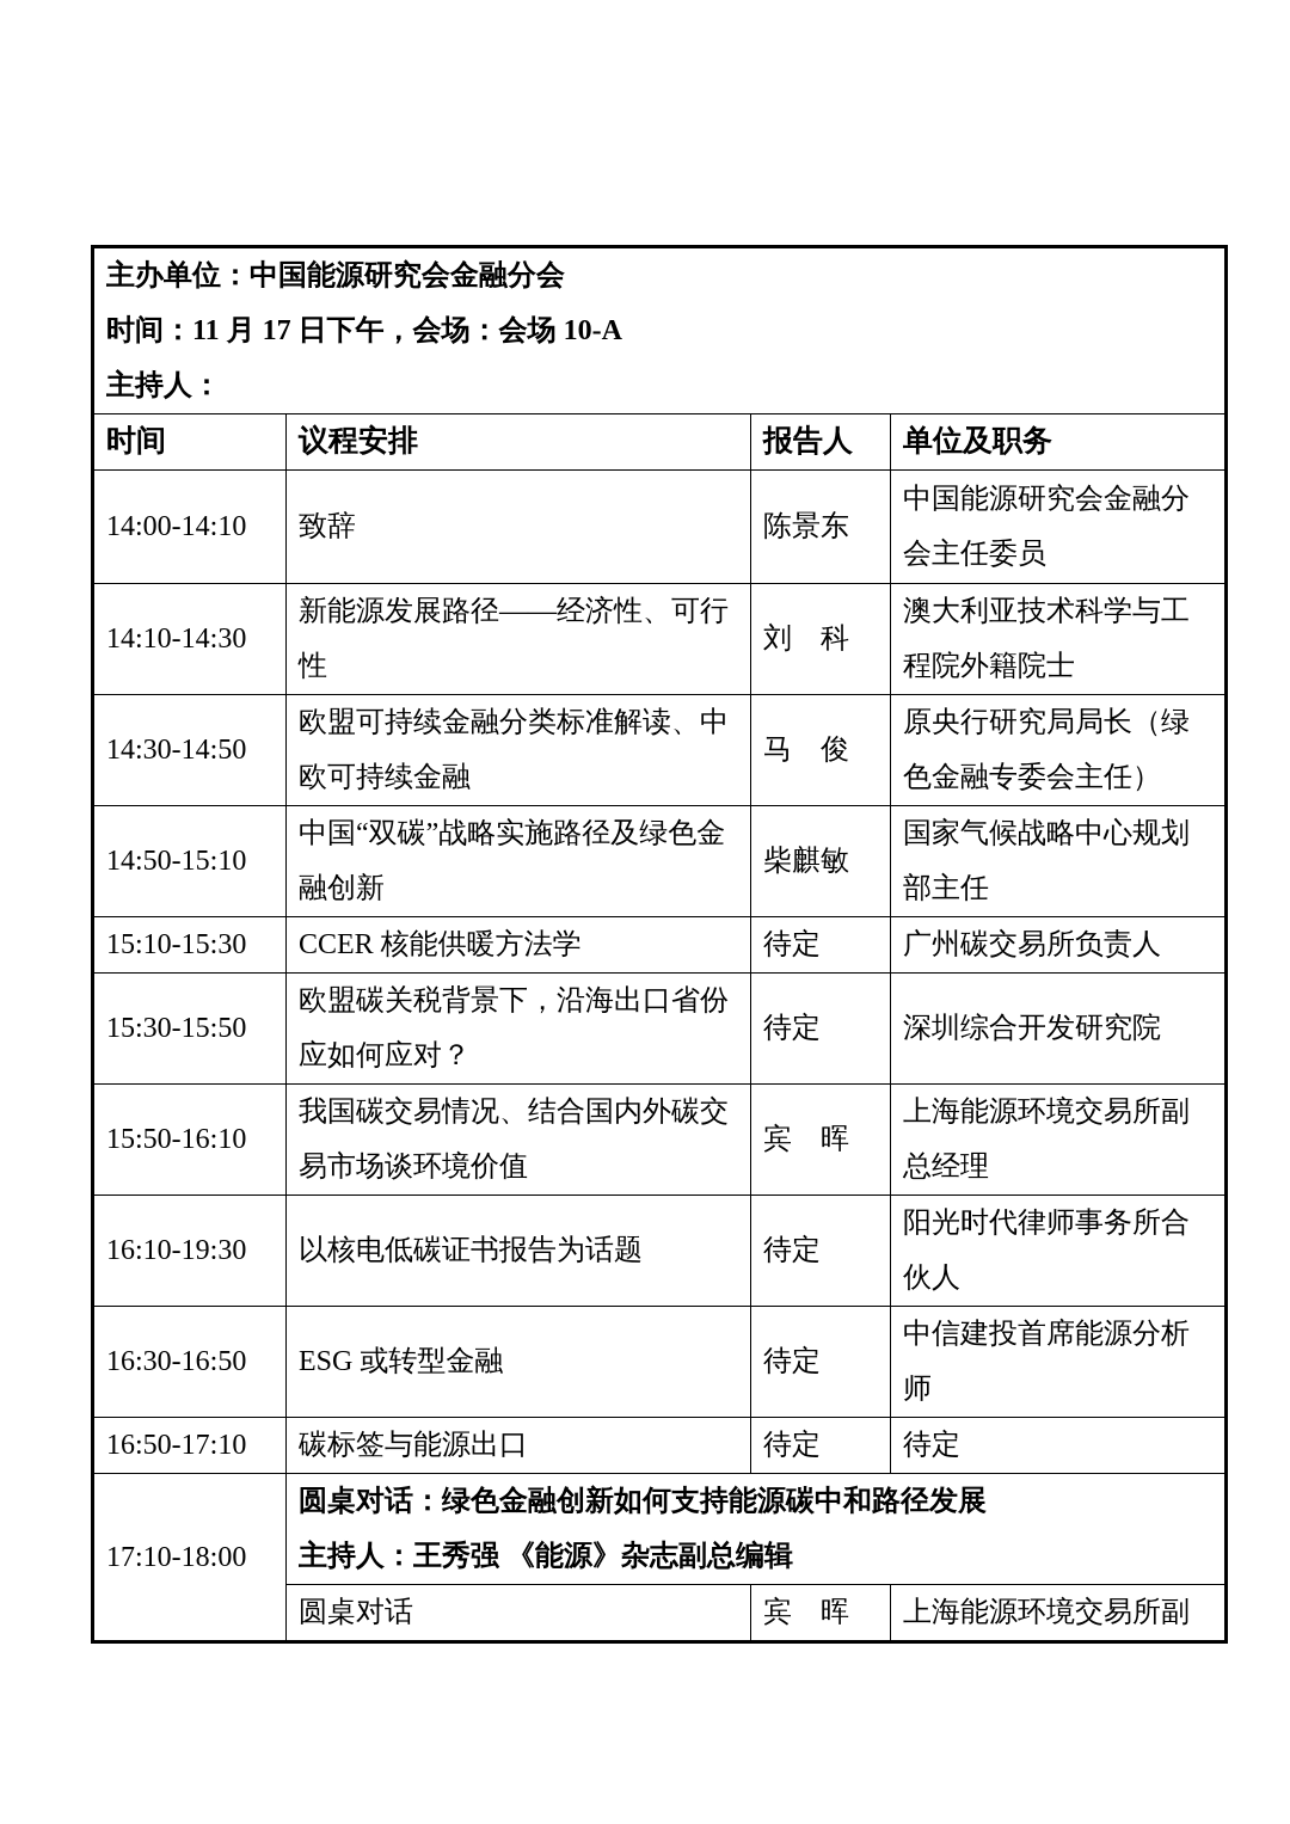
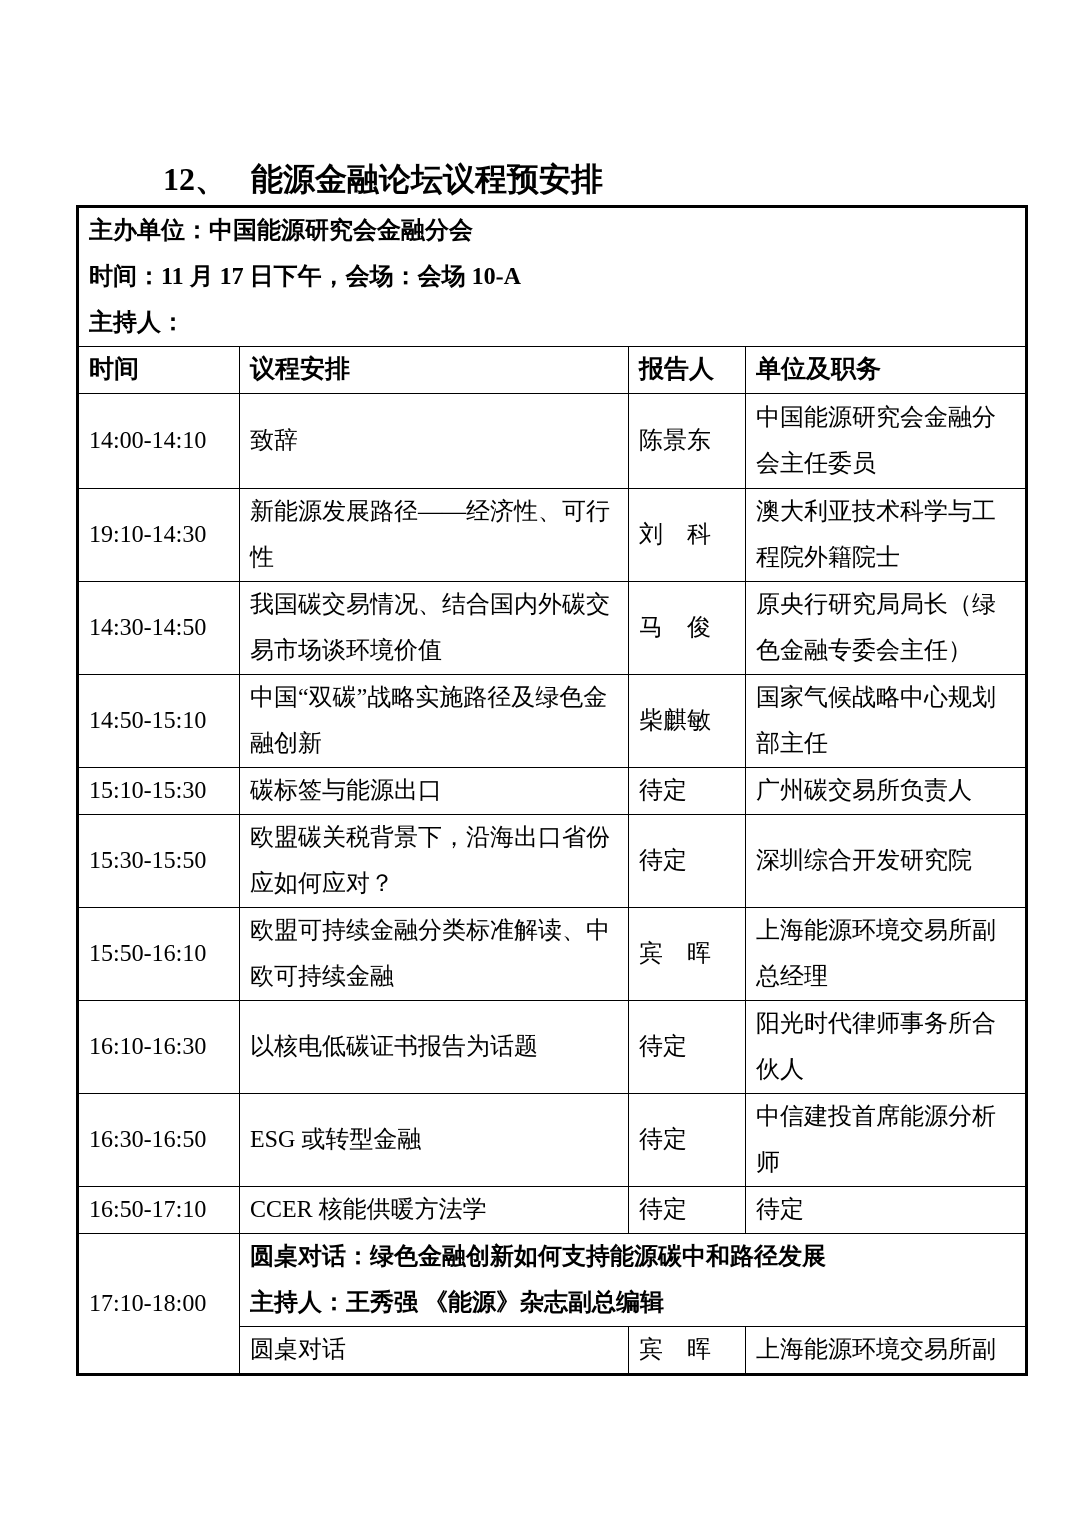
+ 12、 能源金融论坛议程预安排
  主办单位：中国能源研究会金融分会 时间：11 月 17 日下午，会场：会场 10-A 主持人：
  时间	议程安排	报告人	单位及职务
  14:00-14:10	致辞	陈景东	中国能源研究会金融分会主任委员
- 14:10-14:30	新能源发展路径——经济性、可行性	刘 科	澳大利亚技术科学与工程院外籍院士
+ 19:10-14:30	新能源发展路径——经济性、可行性	刘 科	澳大利亚技术科学与工程院外籍院士
- 14:30-14:50	欧盟可持续金融分类标准解读、中欧可持续金融	马 俊	原央行研究局局长（绿色金融专委会主任）
+ 14:30-14:50	我国碳交易情况、结合国内外碳交易市场谈环境价值	马 俊	原央行研究局局长（绿色金融专委会主任）
  14:50-15:10	中国“双碳”战略实施路径及绿色金融创新	柴麒敏	国家气候战略中心规划部主任
- 15:10-15:30	CCER 核能供暖方法学	待定	广州碳交易所负责人
+ 15:10-15:30	碳标签与能源出口	待定	广州碳交易所负责人
  15:30-15:50	欧盟碳关税背景下，沿海出口省份应如何应对？	待定	深圳综合开发研究院
- 15:50-16:10	我国碳交易情况、结合国内外碳交易市场谈环境价值	宾 晖	上海能源环境交易所副总经理
+ 15:50-16:10	欧盟可持续金融分类标准解读、中欧可持续金融	宾 晖	上海能源环境交易所副总经理
- 16:10-19:30	以核电低碳证书报告为话题	待定	阳光时代律师事务所合伙人
+ 16:10-16:30	以核电低碳证书报告为话题	待定	阳光时代律师事务所合伙人
  16:30-16:50	ESG 或转型金融	待定	中信建投首席能源分析师
- 16:50-17:10	碳标签与能源出口	待定	待定
+ 16:50-17:10	CCER 核能供暖方法学	待定	待定
  17:10-18:00	圆桌对话：绿色金融创新如何支持能源碳中和路径发展 主持人：王秀强 《能源》杂志副总编辑
  圆桌对话	宾 晖	上海能源环境交易所副
